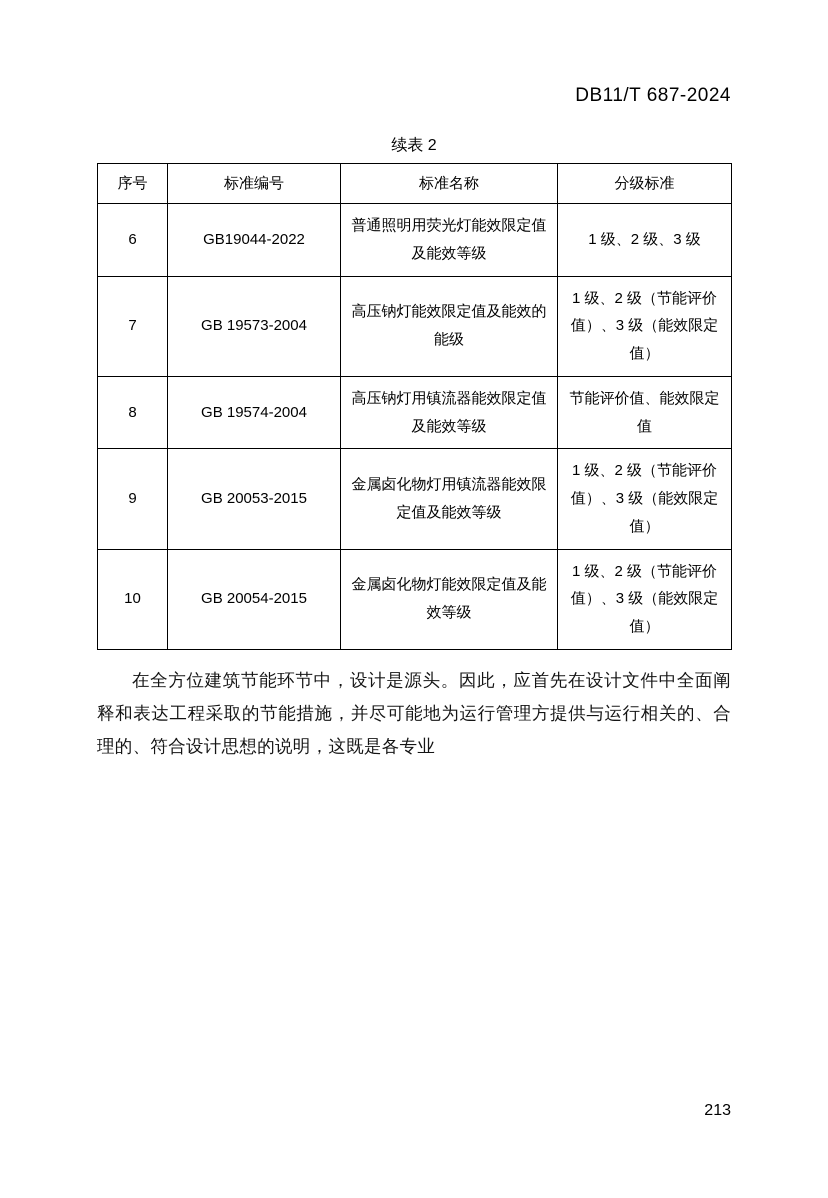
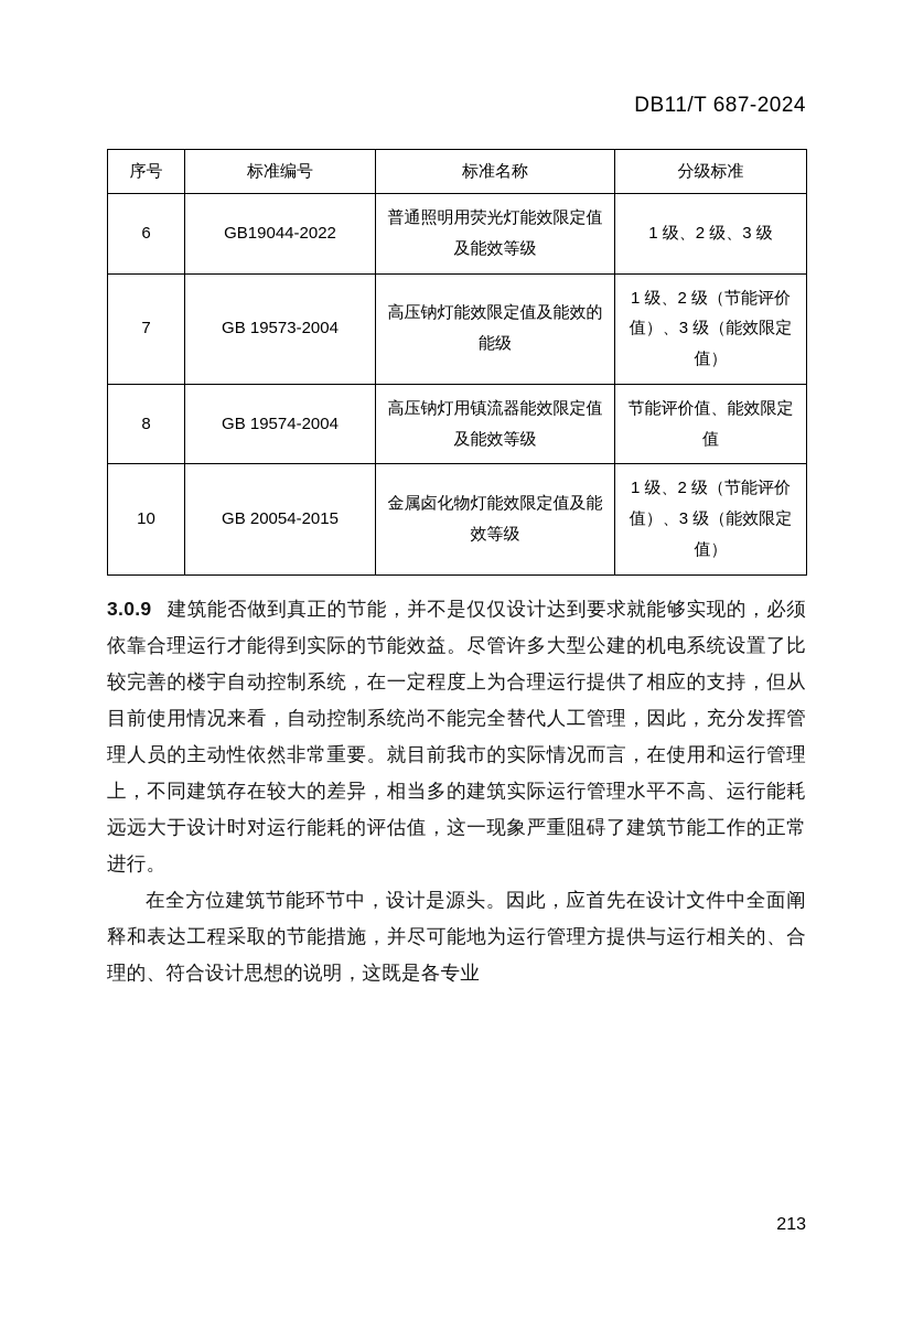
  DB11/T 687-2024
- 续表 2
  序号	标准编号	标准名称	分级标准
  6	GB19044-2022	普通照明用荧光灯能效限定值及能效等级	1 级、2 级、3 级
  7	GB 19573-2004	高压钠灯能效限定值及能效的能级	1 级、2 级（节能评价值）、3 级（能效限定值）
  8	GB 19574-2004	高压钠灯用镇流器能效限定值及能效等级	节能评价值、能效限定值
- 9	GB 20053-2015	金属卤化物灯用镇流器能效限定值及能效等级	1 级、2 级（节能评价值）、3 级（能效限定值）
  10	GB 20054-2015	金属卤化物灯能效限定值及能效等级	1 级、2 级（节能评价值）、3 级（能效限定值）
+ 3.0.9 建筑能否做到真正的节能，并不是仅仅设计达到要求就能够实现的，必须依靠合理运行才能得到实际的节能效益。尽管许多大型公建的机电系统设置了比较完善的楼宇自动控制系统，在一定程度上为合理运行提供了相应的支持，但从目前使用情况来看，自动控制系统尚不能完全替代人工管理，因此，充分发挥管理人员的主动性依然非常重要。就目前我市的实际情况而言，在使用和运行管理上，不同建筑存在较大的差异，相当多的建筑实际运行管理水平不高、运行能耗远远大于设计时对运行能耗的评估值，这一现象严重阻碍了建筑节能工作的正常进行。
  在全方位建筑节能环节中，设计是源头。因此，应首先在设计文件中全面阐释和表达工程采取的节能措施，并尽可能地为运行管理方提供与运行相关的、合理的、符合设计思想的说明，这既是各专业
  213
